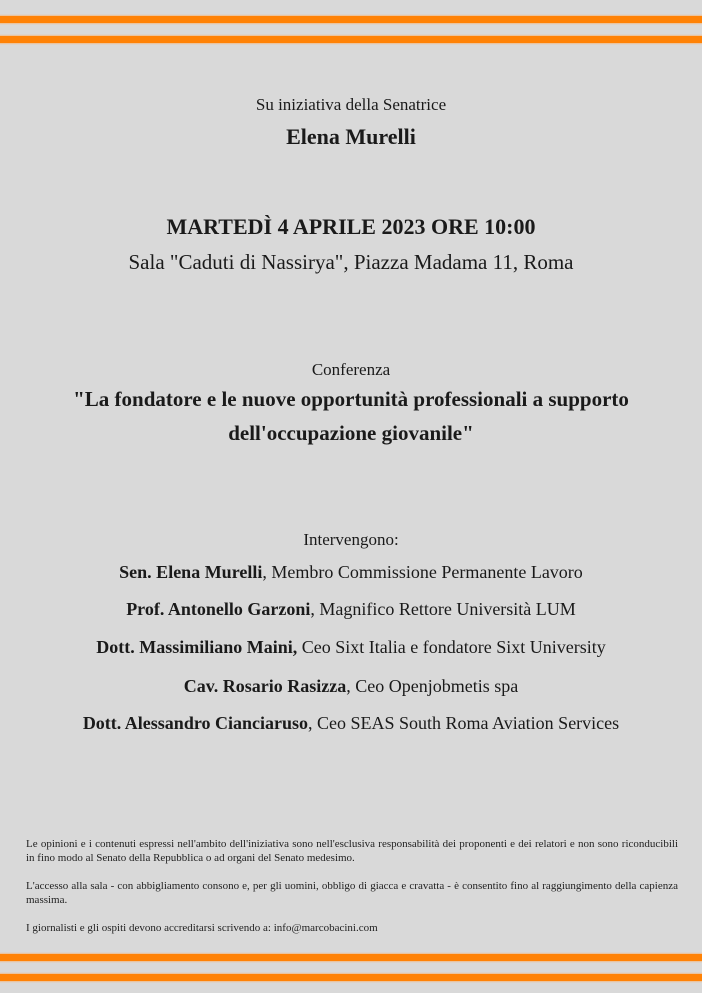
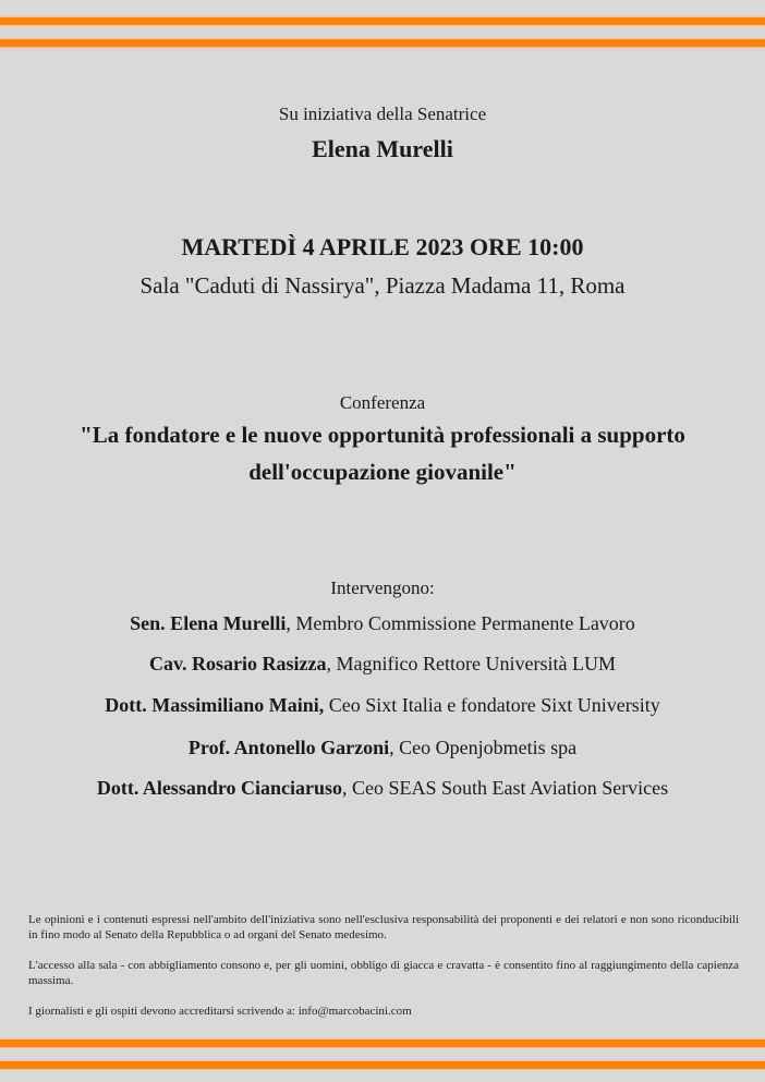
  Su iniziativa della Senatrice
  Elena Murelli
  MARTEDÌ 4 APRILE 2023 ORE 10:00
  Sala "Caduti di Nassirya", Piazza Madama 11, Roma
  Conferenza
  "La fondatore e le nuove opportunità professionali a supporto
  dell'occupazione giovanile"
  Intervengono:
  Sen. Elena Murelli, Membro Commissione Permanente Lavoro
- Prof. Antonello Garzoni, Magnifico Rettore Università LUM
+ Cav. Rosario Rasizza, Magnifico Rettore Università LUM
  Dott. Massimiliano Maini, Ceo Sixt Italia e fondatore Sixt University
- Cav. Rosario Rasizza, Ceo Openjobmetis spa
+ Prof. Antonello Garzoni, Ceo Openjobmetis spa
- Dott. Alessandro Cianciaruso, Ceo SEAS South Roma Aviation Services
+ Dott. Alessandro Cianciaruso, Ceo SEAS South East Aviation Services
  Le opinioni e i contenuti espressi nell'ambito dell'iniziativa sono nell'esclusiva responsabilità dei proponenti e dei relatori e non sono riconducibili in fino modo al Senato della Repubblica o ad organi del Senato medesimo.
  L'accesso alla sala - con abbigliamento consono e, per gli uomini, obbligo di giacca e cravatta - è consentito fino al raggiungimento della capienza massima.
  I giornalisti e gli ospiti devono accreditarsi scrivendo a: info@marcobacini.com
